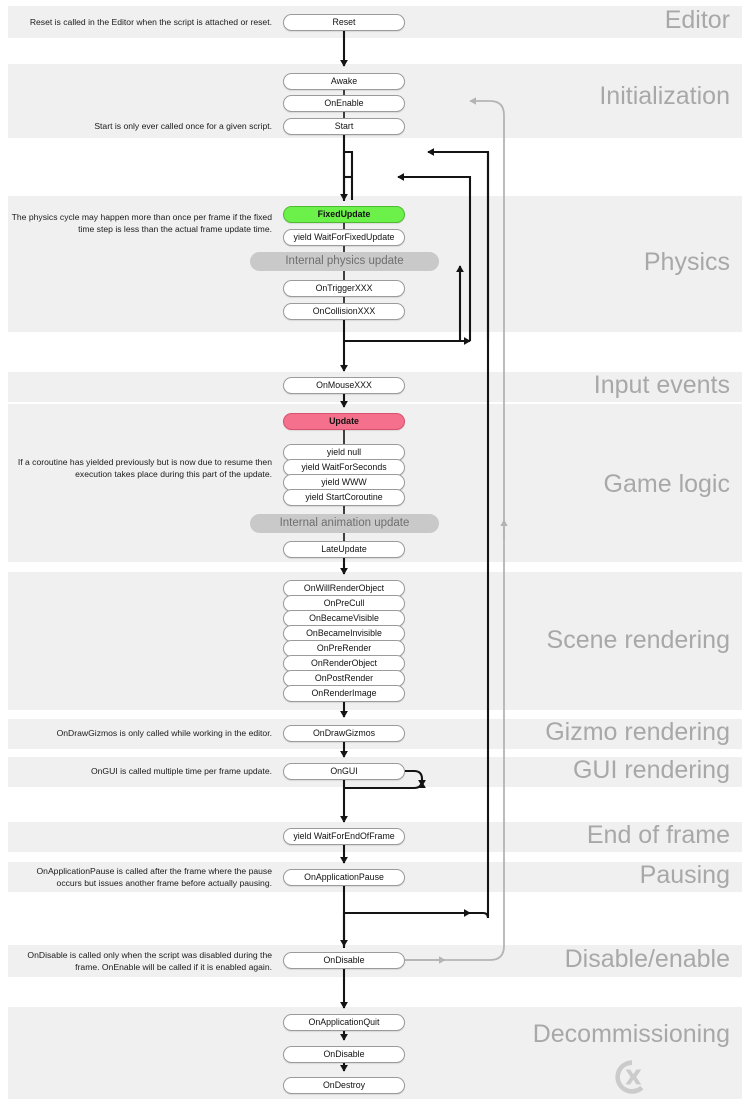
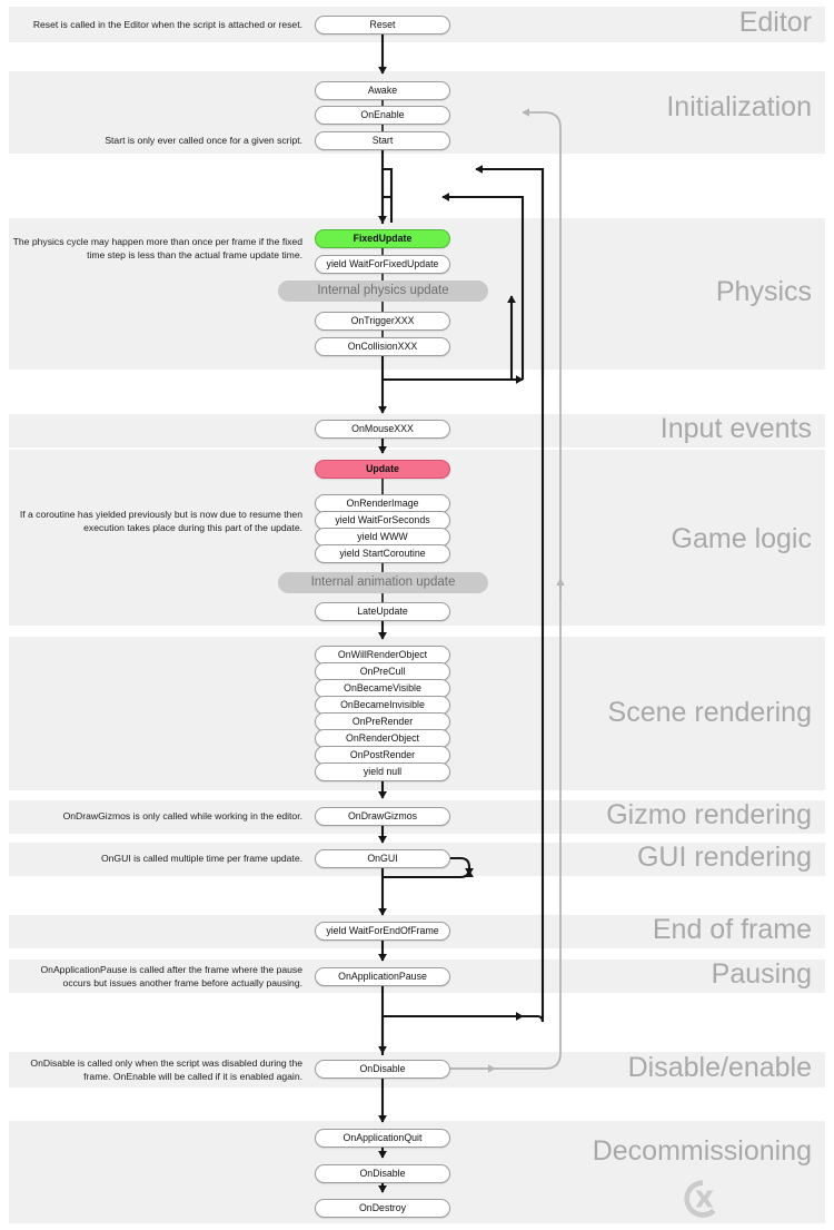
  Editor
  Initialization
  Physics
  Input events
  Game logic
  Scene rendering
  Gizmo rendering
  GUI rendering
  End of frame
  Pausing
  Disable/enable
  Decommissioning
  Reset is called in the Editor when the script is attached or reset.
  Start is only ever called once for a given script.
  The physics cycle may happen more than once per frame if the fixed time step is less than the actual frame update time.
  If a coroutine has yielded previously but is now due to resume then execution takes place during this part of the update.
  OnDrawGizmos is only called while working in the editor.
  OnGUI is called multiple time per frame update.
  OnApplicationPause is called after the frame where the pause occurs but issues another frame before actually pausing.
  OnDisable is called only when the script was disabled during the frame. OnEnable will be called if it is enabled again.
  Reset
  Awake
  OnEnable
  Start
  FixedUpdate
  yield WaitForFixedUpdate
  Internal physics update
  OnTriggerXXX
  OnCollisionXXX
  OnMouseXXX
  Update
- yield null
+ OnRenderImage
  yield WaitForSeconds
  yield WWW
  yield StartCoroutine
  Internal animation update
  LateUpdate
  OnWillRenderObject
  OnPreCull
  OnBecameVisible
  OnBecameInvisible
  OnPreRender
  OnRenderObject
  OnPostRender
- OnRenderImage
+ yield null
  OnDrawGizmos
  OnGUI
  yield WaitForEndOfFrame
  OnApplicationPause
  OnDisable
  OnApplicationQuit
  OnDisable
  OnDestroy
